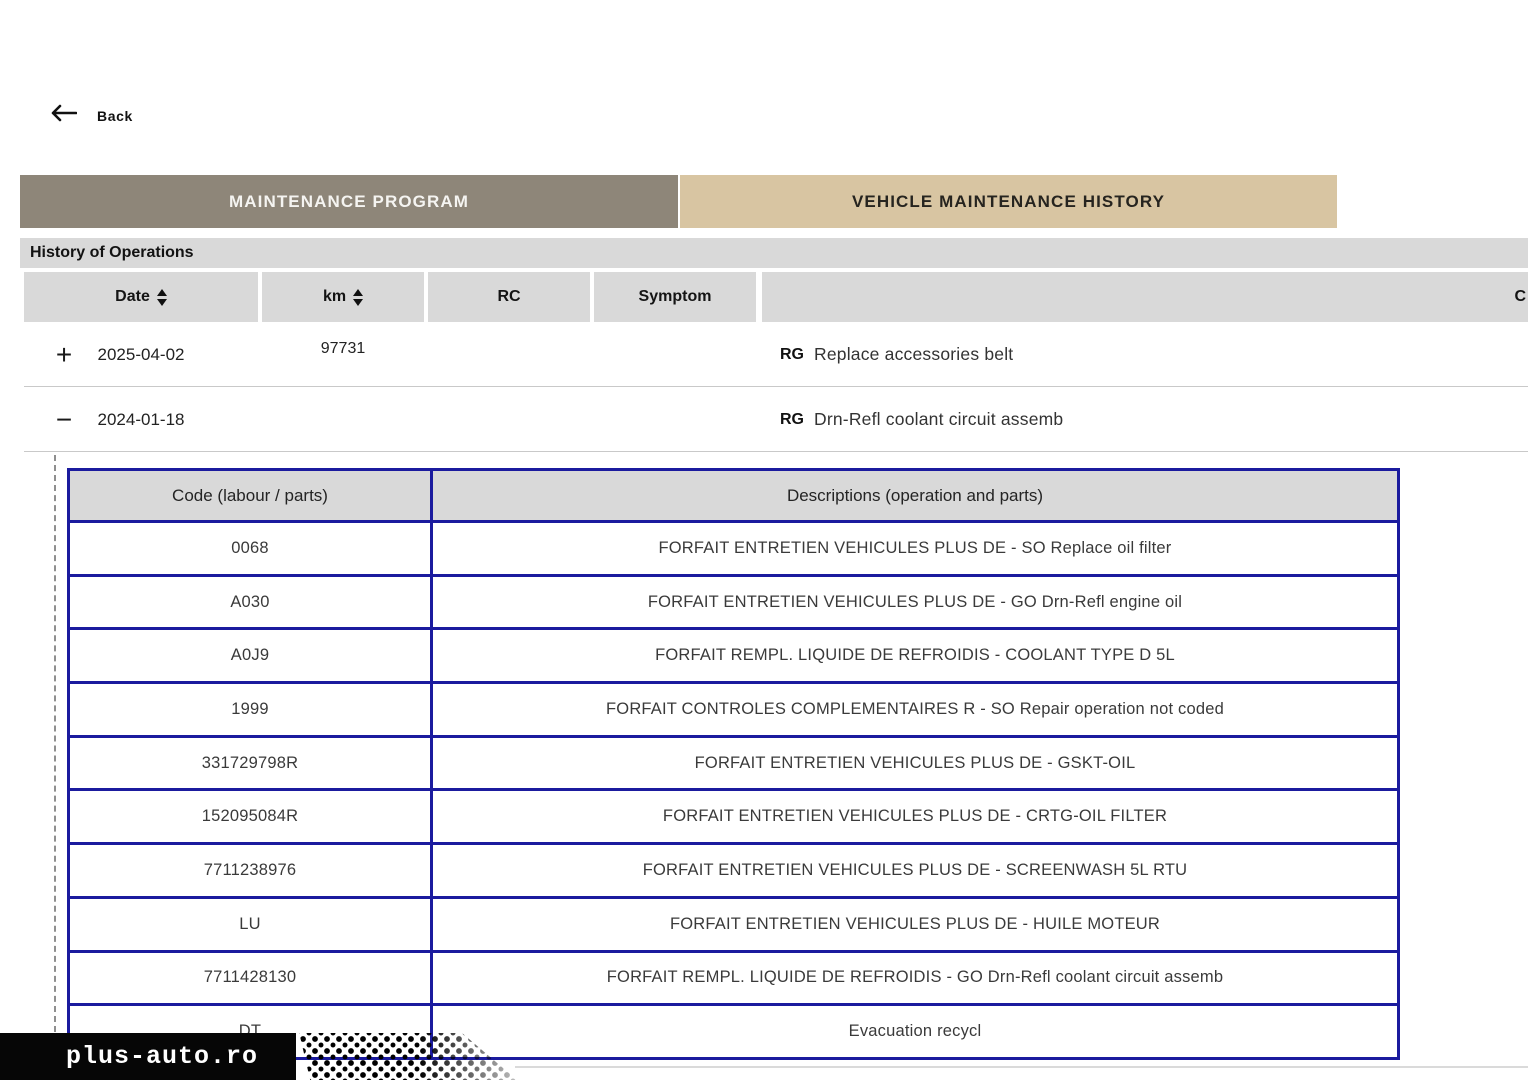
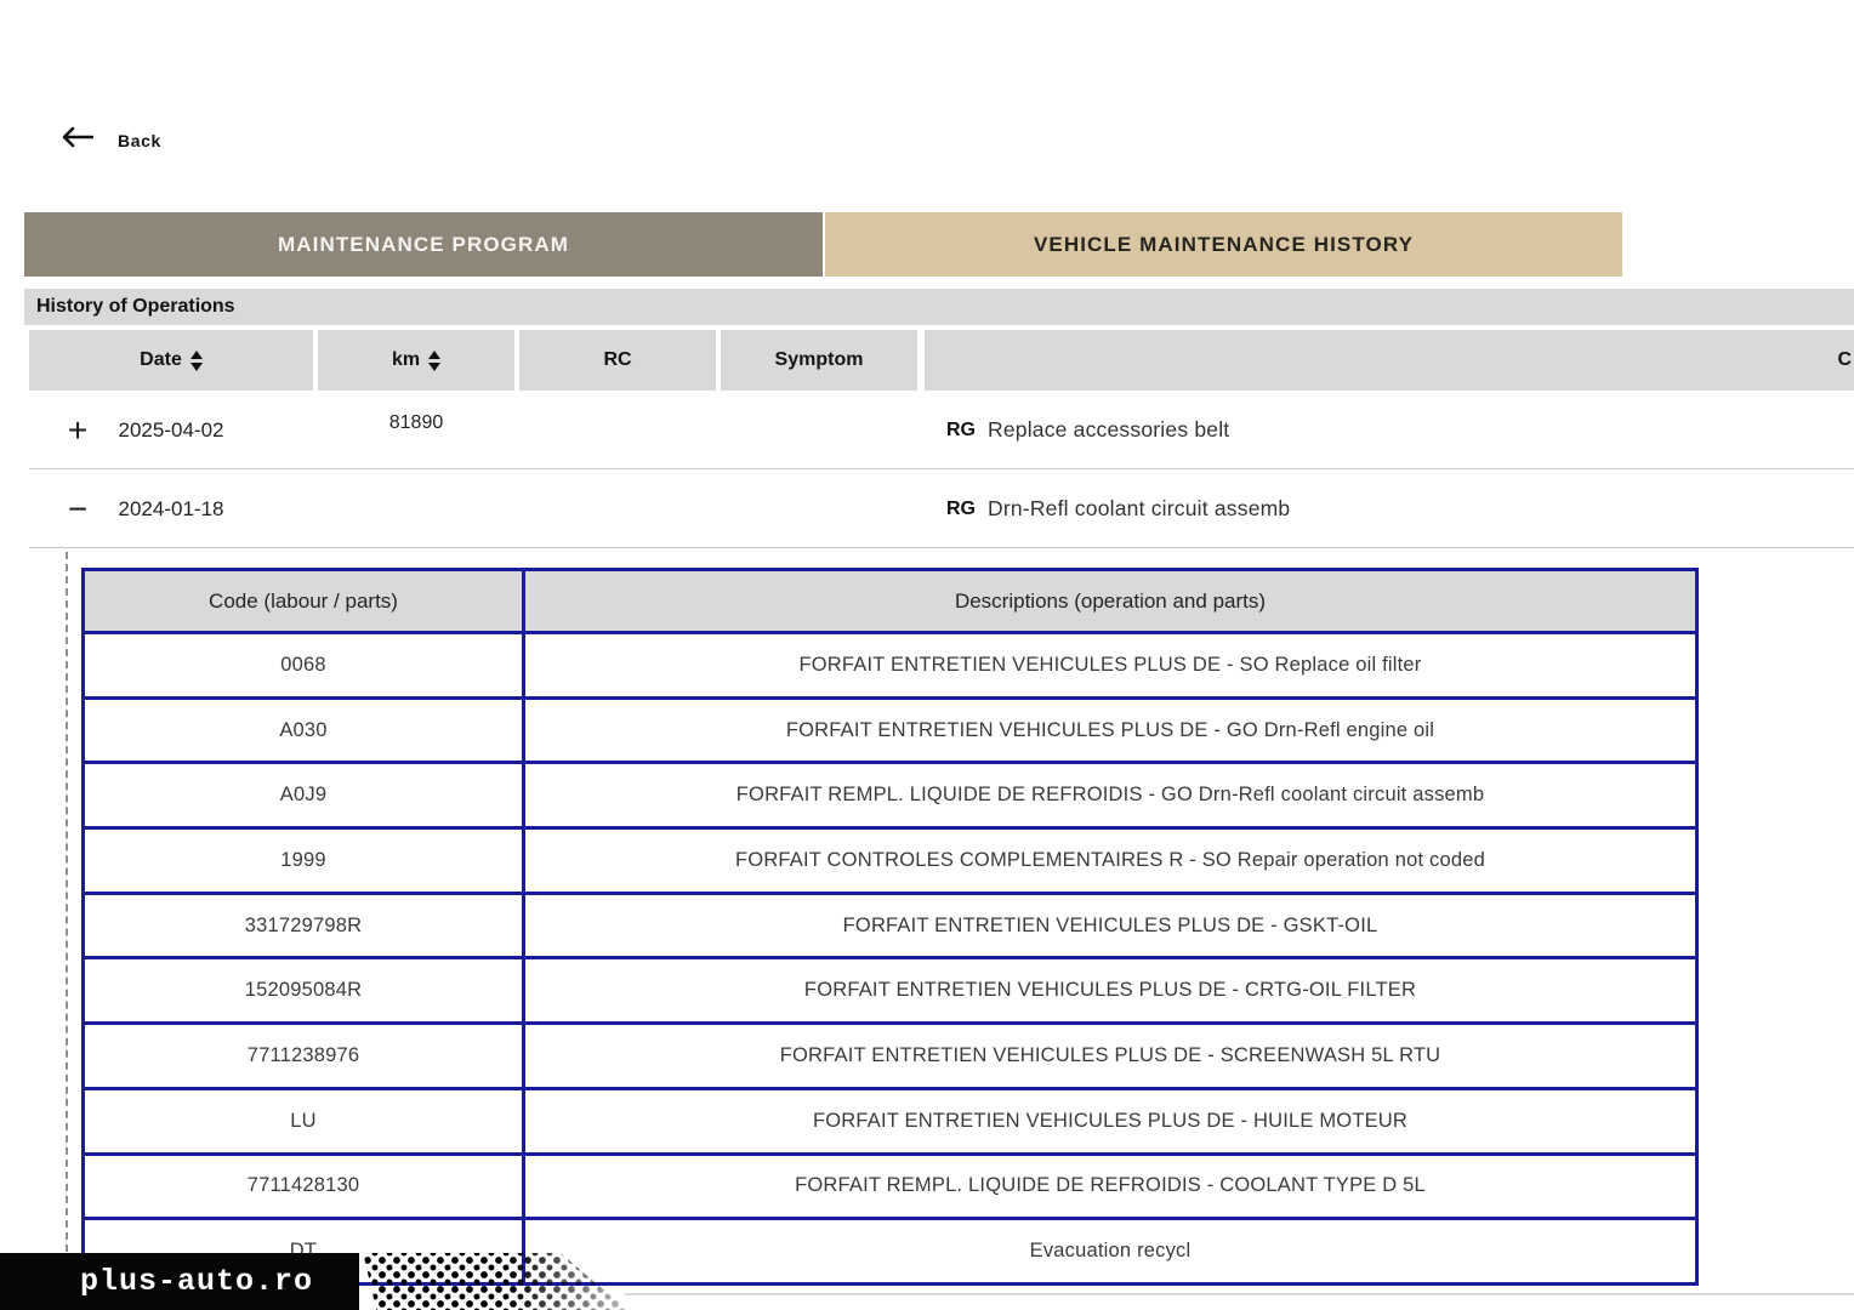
  Back
  MAINTENANCE PROGRAM
  VEHICLE MAINTENANCE HISTORY
  History of Operations
  Date
  km
  RC
  Symptom
  C
  +
  2025-04-02
- 97731
+ 81890
  RG
  Replace accessories belt
  −
  2024-01-18
  RG
  Drn-Refl coolant circuit assemb
  Code (labour / parts)	Descriptions (operation and parts)
  0068	FORFAIT ENTRETIEN VEHICULES PLUS DE - SO Replace oil filter
  A030	FORFAIT ENTRETIEN VEHICULES PLUS DE - GO Drn-Refl engine oil
- A0J9	FORFAIT REMPL. LIQUIDE DE REFROIDIS - COOLANT TYPE D 5L
+ A0J9	FORFAIT REMPL. LIQUIDE DE REFROIDIS - GO Drn-Refl coolant circuit assemb
  1999	FORFAIT CONTROLES COMPLEMENTAIRES R - SO Repair operation not coded
  331729798R	FORFAIT ENTRETIEN VEHICULES PLUS DE - GSKT-OIL
  152095084R	FORFAIT ENTRETIEN VEHICULES PLUS DE - CRTG-OIL FILTER
  7711238976	FORFAIT ENTRETIEN VEHICULES PLUS DE - SCREENWASH 5L RTU
  LU	FORFAIT ENTRETIEN VEHICULES PLUS DE - HUILE MOTEUR
- 7711428130	FORFAIT REMPL. LIQUIDE DE REFROIDIS - GO Drn-Refl coolant circuit assemb
+ 7711428130	FORFAIT REMPL. LIQUIDE DE REFROIDIS - COOLANT TYPE D 5L
  DT	Evacuation recycl
  plus-auto.ro
